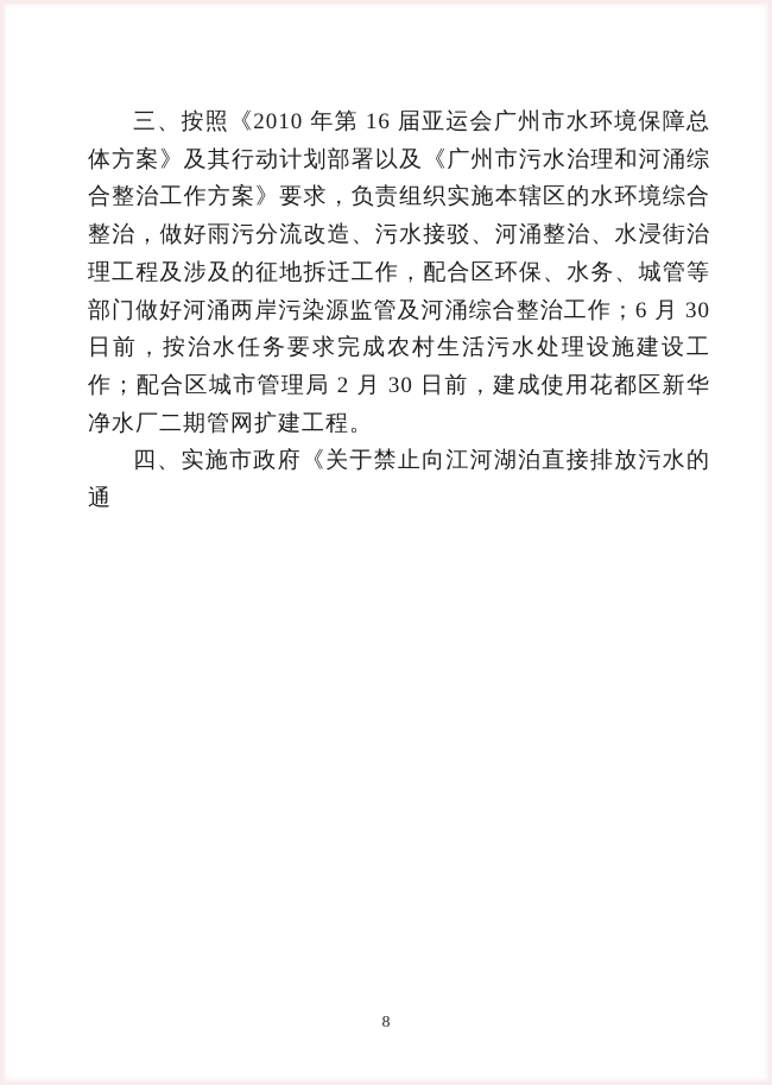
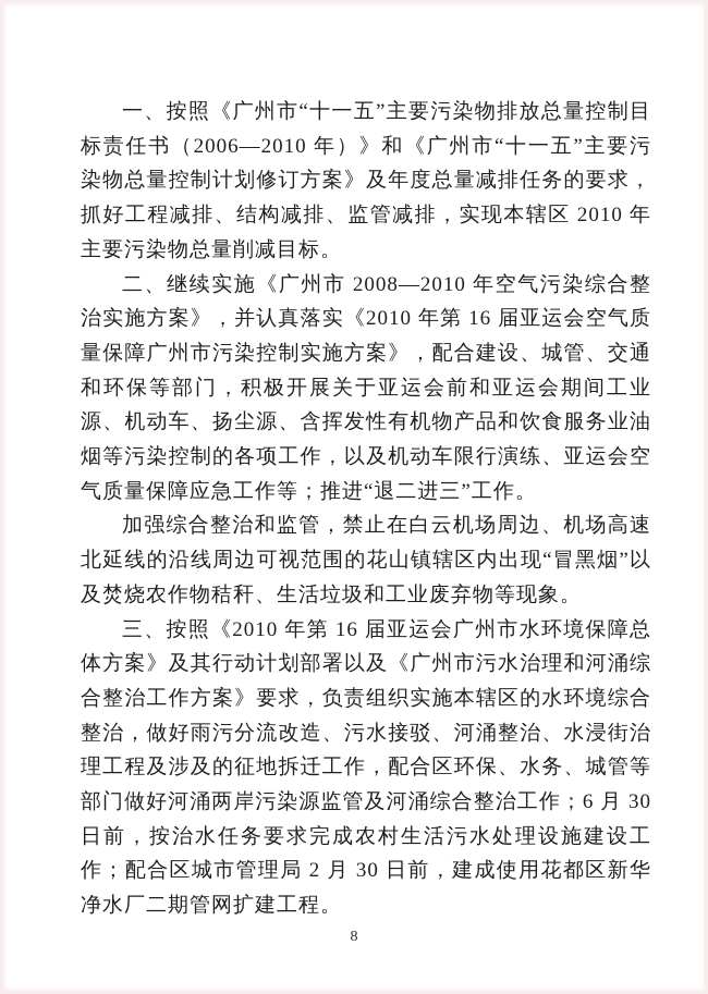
+ 一、按照《广州市“十一五”主要污染物排放总量控制目标责任书（2006—2010 年）》和《广州市“十一五”主要污染物总量控制计划修订方案》及年度总量减排任务的要求，抓好工程减排、结构减排、监管减排，实现本辖区 2010 年主要污染物总量削减目标。
+ 二、继续实施《广州市 2008—2010 年空气污染综合整治实施方案》，并认真落实《2010 年第 16 届亚运会空气质量保障广州市污染控制实施方案》，配合建设、城管、交通和环保等部门，积极开展关于亚运会前和亚运会期间工业源、机动车、扬尘源、含挥发性有机物产品和饮食服务业油烟等污染控制的各项工作，以及机动车限行演练、亚运会空气质量保障应急工作等；推进“退二进三”工作。
+ 加强综合整治和监管，禁止在白云机场周边、机场高速北延线的沿线周边可视范围的花山镇辖区内出现“冒黑烟”以及焚烧农作物秸秆、生活垃圾和工业废弃物等现象。
  三、按照《2010 年第 16 届亚运会广州市水环境保障总体方案》及其行动计划部署以及《广州市污水治理和河涌综合整治工作方案》要求，负责组织实施本辖区的水环境综合整治，做好雨污分流改造、污水接驳、河涌整治、水浸街治理工程及涉及的征地拆迁工作，配合区环保、水务、城管等部门做好河涌两岸污染源监管及河涌综合整治工作；6 月 30 日前，按治水任务要求完成农村生活污水处理设施建设工作；配合区城市管理局 2 月 30 日前，建成使用花都区新华净水厂二期管网扩建工程。
- 四、实施市政府《关于禁止向江河湖泊直接排放污水的通
  8
